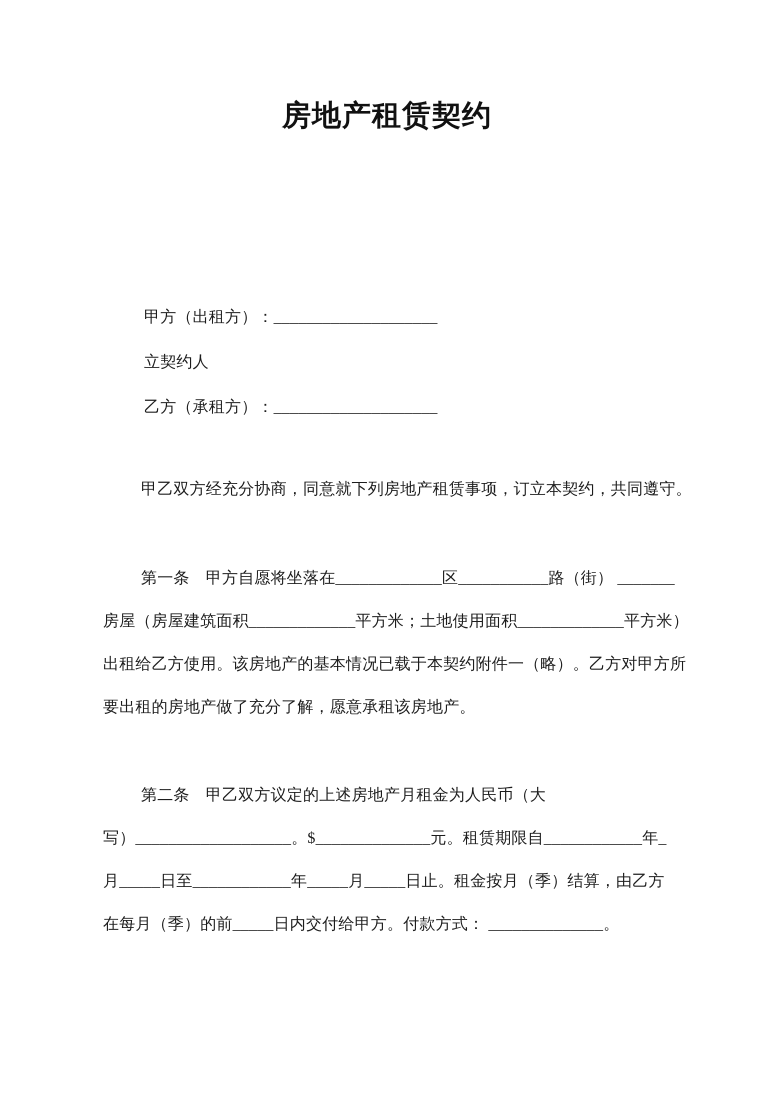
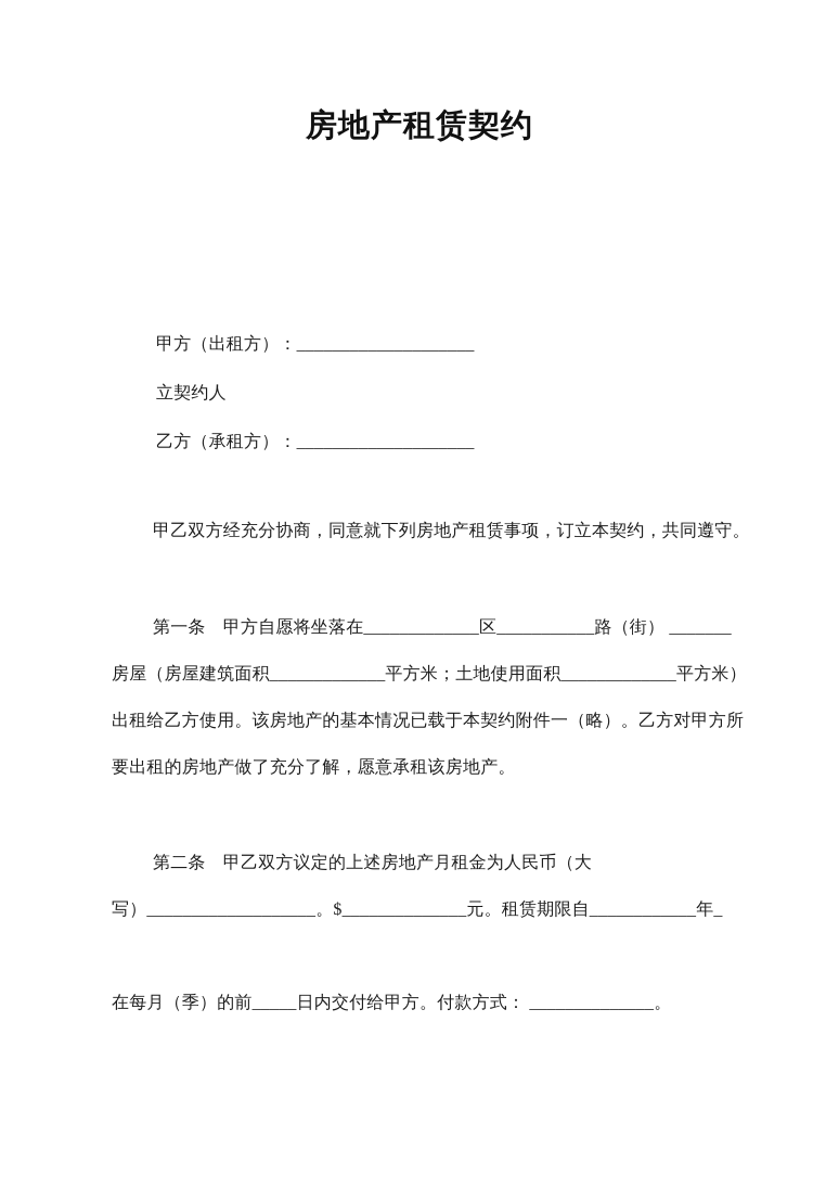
  房地产租赁契约
  甲方（出租方）：____________________
  立契约人
  乙方（承租方）：____________________
  甲乙双方经充分协商，同意就下列房地产租赁事项，订立本契约，共同遵守。
  第一条 甲方自愿将坐落在_____________区___________路（街） _______
  房屋（房屋建筑面积_____________平方米；土地使用面积_____________平方米）
  出租给乙方使用。该房地产的基本情况已载于本契约附件一（略）。乙方对甲方所
  要出租的房地产做了充分了解，愿意承租该房地产。
  第二条 甲乙双方议定的上述房地产月租金为人民币（大
  写）___________________。$______________元。租赁期限自____________年_
- 月_____日至____________年_____月_____日止。租金按月（季）结算，由乙方
  在每月（季）的前_____日内交付给甲方。付款方式： ______________。
